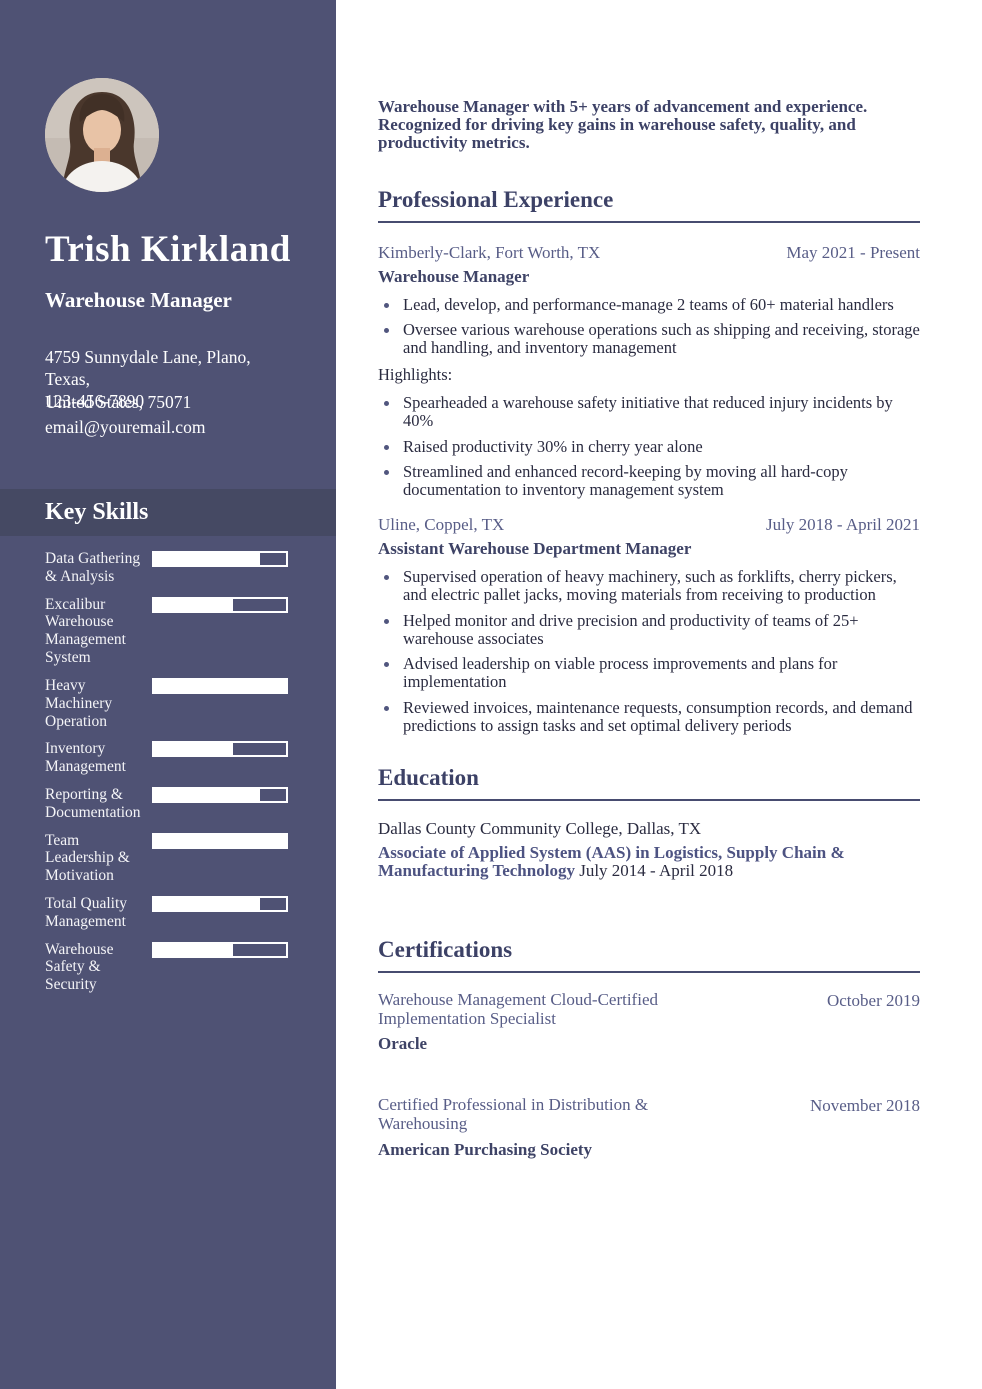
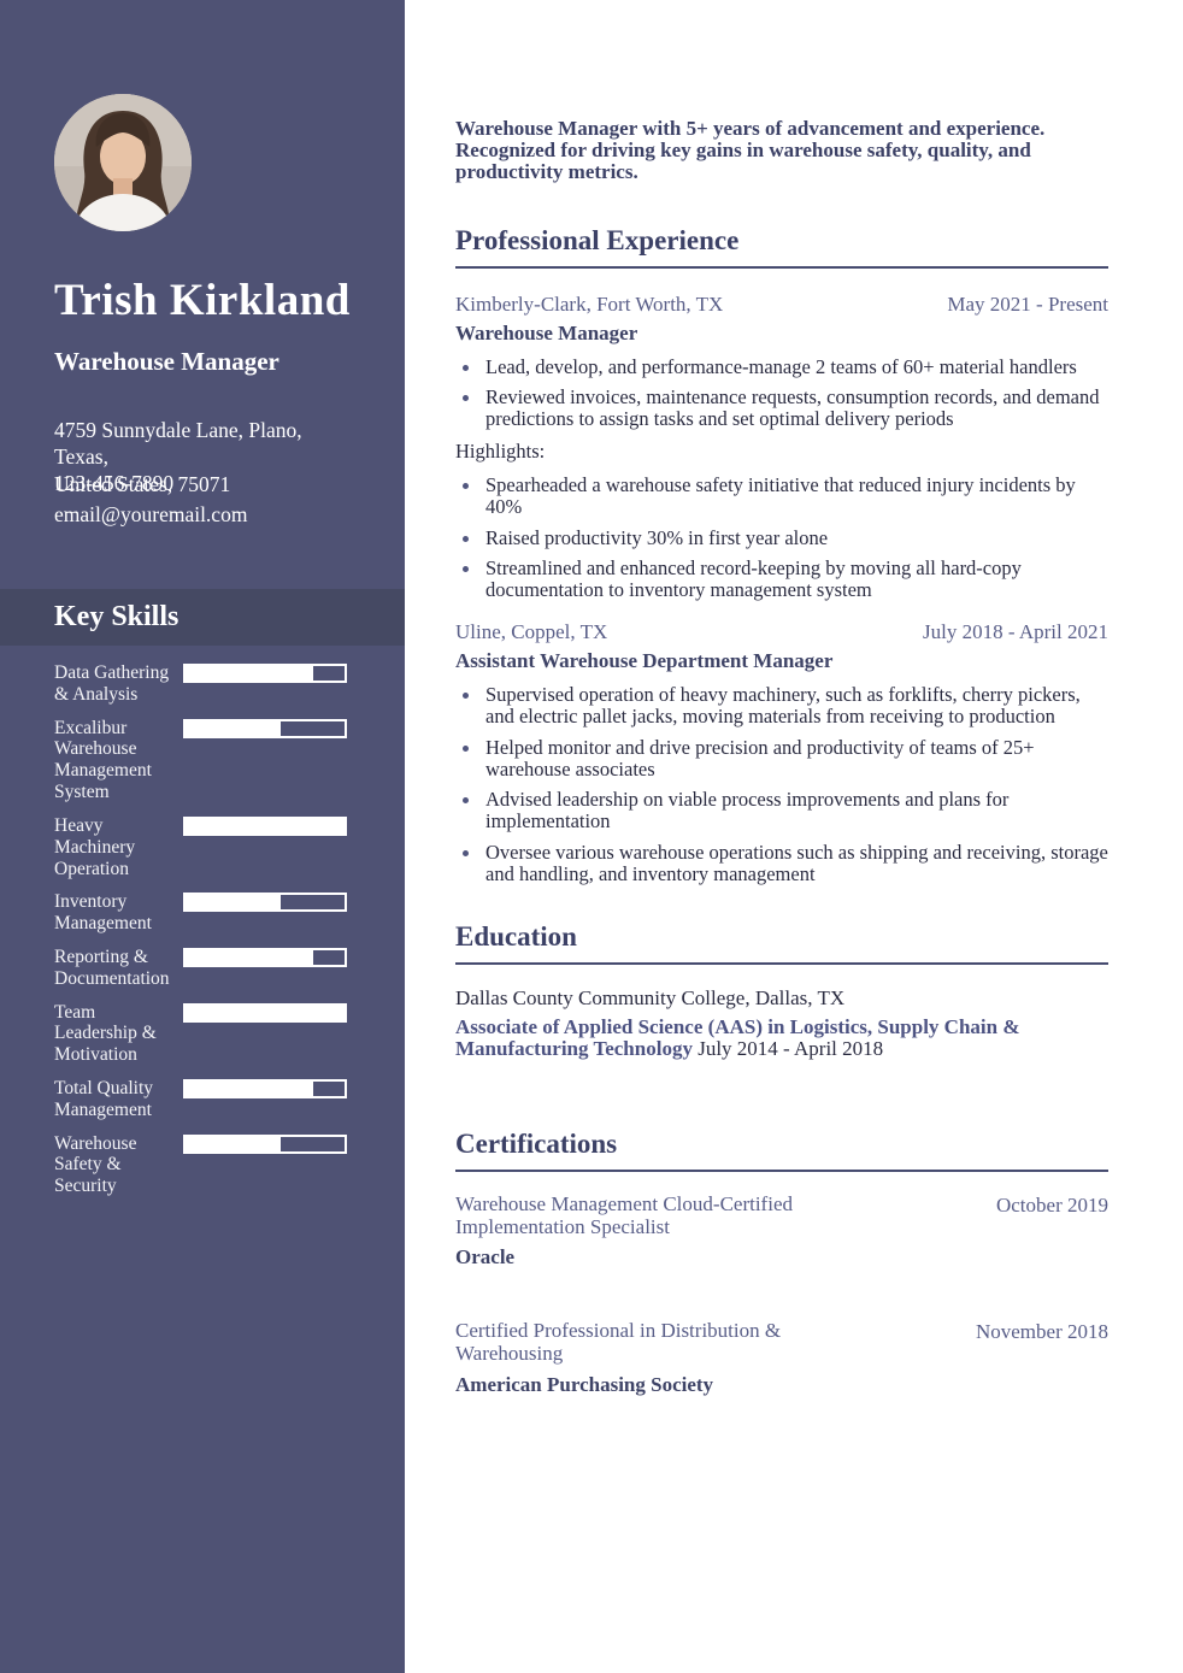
  Trish Kirkland
  Warehouse Manager
  4759 Sunnydale Lane, Plano, Texas,
  United States, 75071
  123-456-7890
  email@youremail.com
  Key Skills
  Data Gathering & Analysis
  Excalibur Warehouse Management System
  Heavy Machinery Operation
  Inventory Management
  Reporting & Documentation
  Team Leadership & Motivation
  Total Quality Management
  Warehouse Safety & Security
  Warehouse Manager with 5+ years of advancement and experience. Recognized for driving key gains in warehouse safety, quality, and productivity metrics.
  Professional Experience
  Kimberly-Clark, Fort Worth, TX
  May 2021 - Present
  Warehouse Manager
  Lead, develop, and performance-manage 2 teams of 60+ material handlers
- Oversee various warehouse operations such as shipping and receiving, storage and handling, and inventory management
+ Reviewed invoices, maintenance requests, consumption records, and demand predictions to assign tasks and set optimal delivery periods
  Highlights:
  Spearheaded a warehouse safety initiative that reduced injury incidents by 40%
- Raised productivity 30% in cherry year alone
+ Raised productivity 30% in first year alone
  Streamlined and enhanced record-keeping by moving all hard-copy documentation to inventory management system
  Uline, Coppel, TX
  July 2018 - April 2021
  Assistant Warehouse Department Manager
  Supervised operation of heavy machinery, such as forklifts, cherry pickers, and electric pallet jacks, moving materials from receiving to production
  Helped monitor and drive precision and productivity of teams of 25+ warehouse associates
  Advised leadership on viable process improvements and plans for implementation
- Reviewed invoices, maintenance requests, consumption records, and demand predictions to assign tasks and set optimal delivery periods
+ Oversee various warehouse operations such as shipping and receiving, storage and handling, and inventory management
  Education
  Dallas County Community College, Dallas, TX
- Associate of Applied System (AAS) in Logistics, Supply Chain & Manufacturing Technology July 2014 - April 2018
+ Associate of Applied Science (AAS) in Logistics, Supply Chain & Manufacturing Technology July 2014 - April 2018
  Certifications
  Warehouse Management Cloud-Certified Implementation Specialist
  October 2019
  Oracle
  Certified Professional in Distribution & Warehousing
  November 2018
  American Purchasing Society
